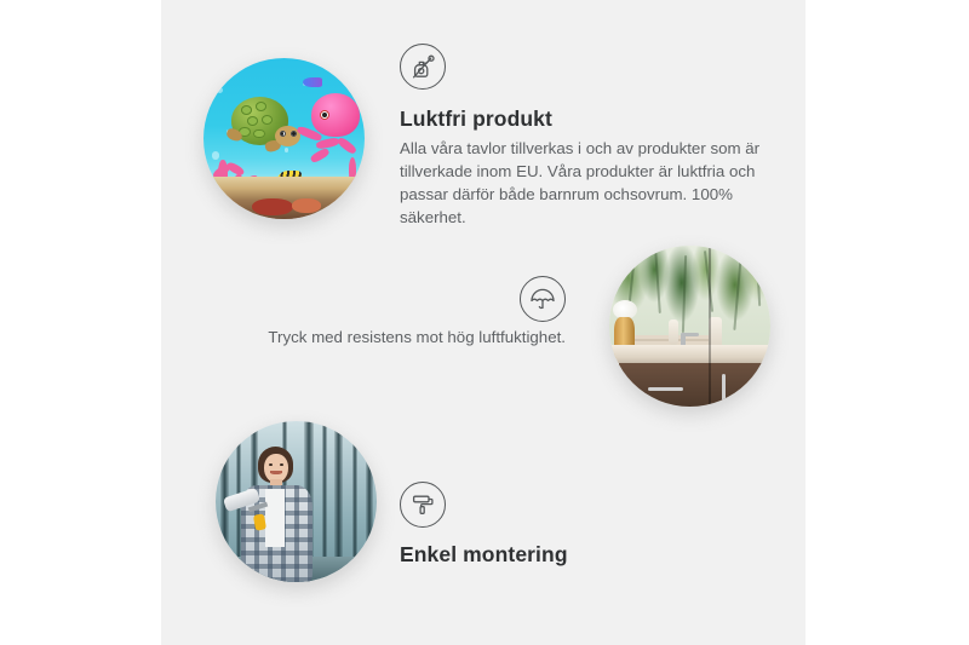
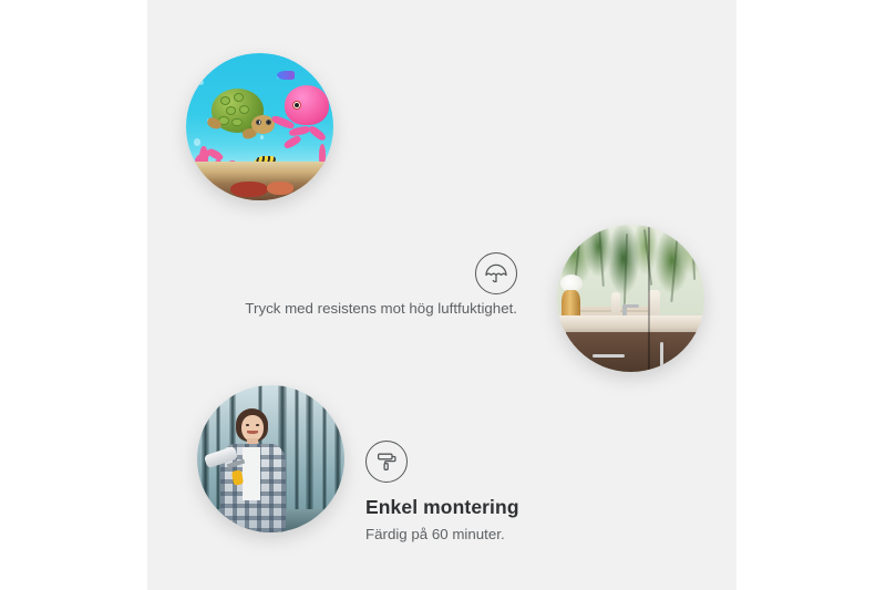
- Luktfri produkt
- Alla våra tavlor tillverkas i och av produkter som är tillverkade inom EU. Våra produkter är luktfria och passar därför både barnrum ochsovrum. 100% säkerhet.
  Tryck med resistens mot hög luftfuktighet.
  Enkel montering
+ Färdig på 60 minuter.
